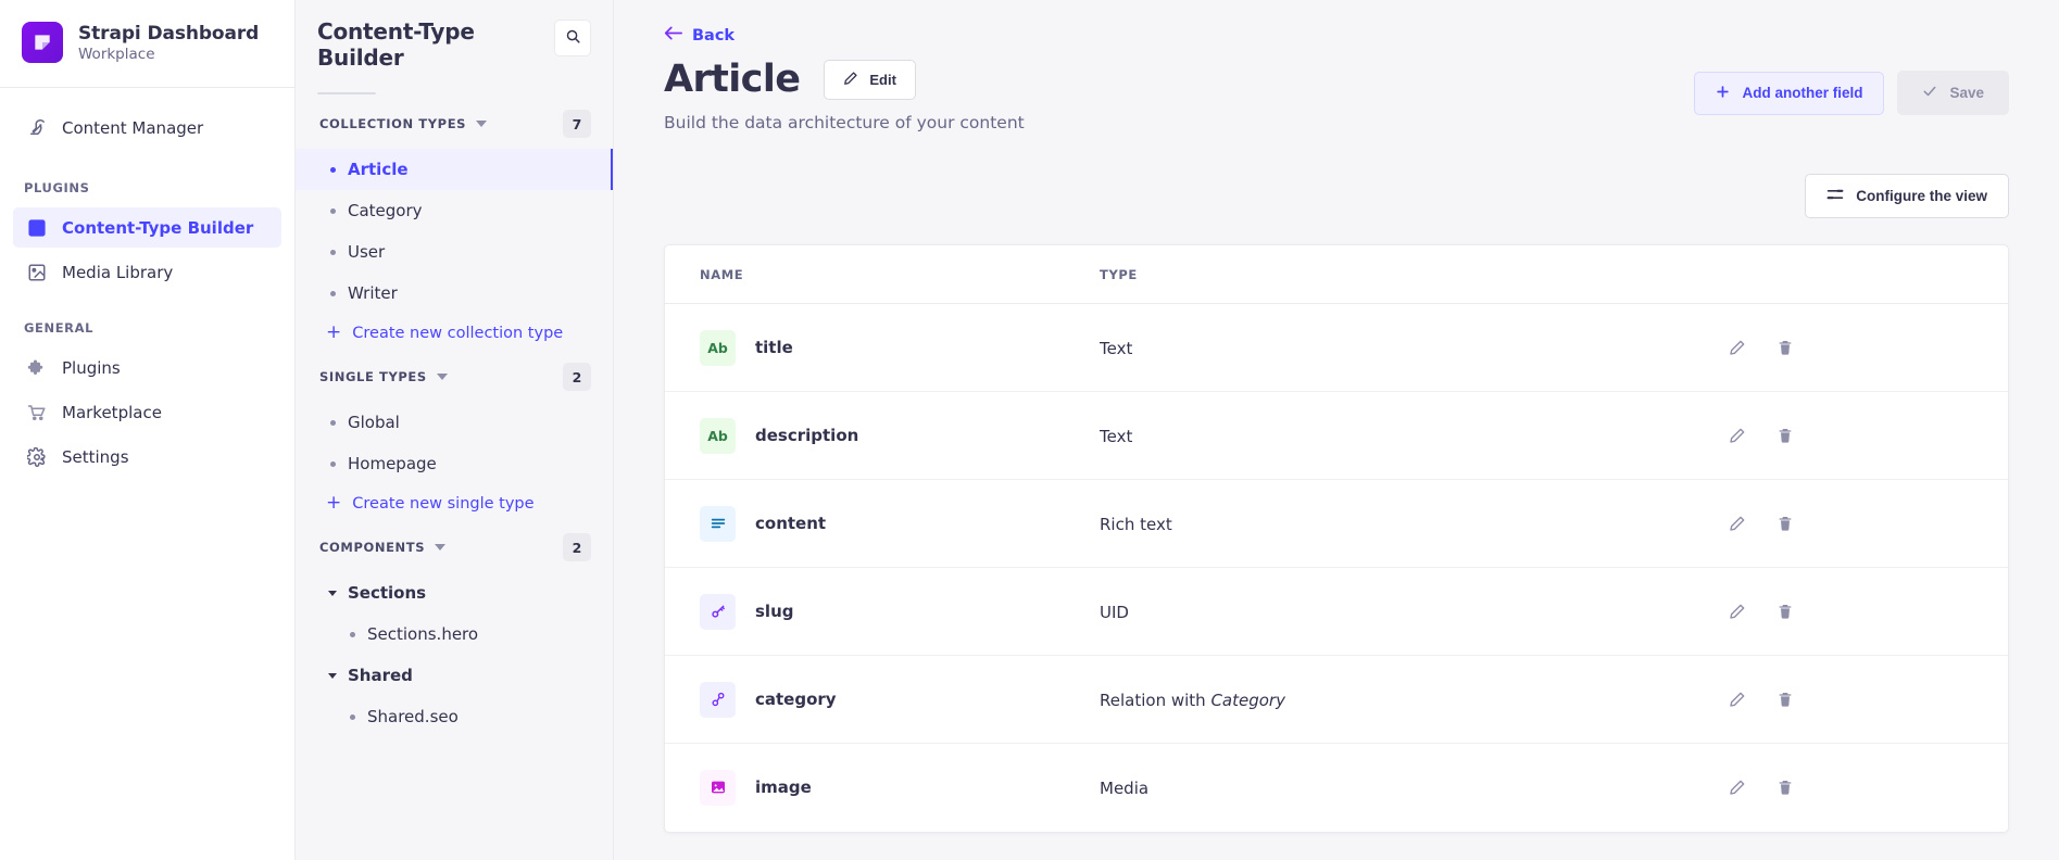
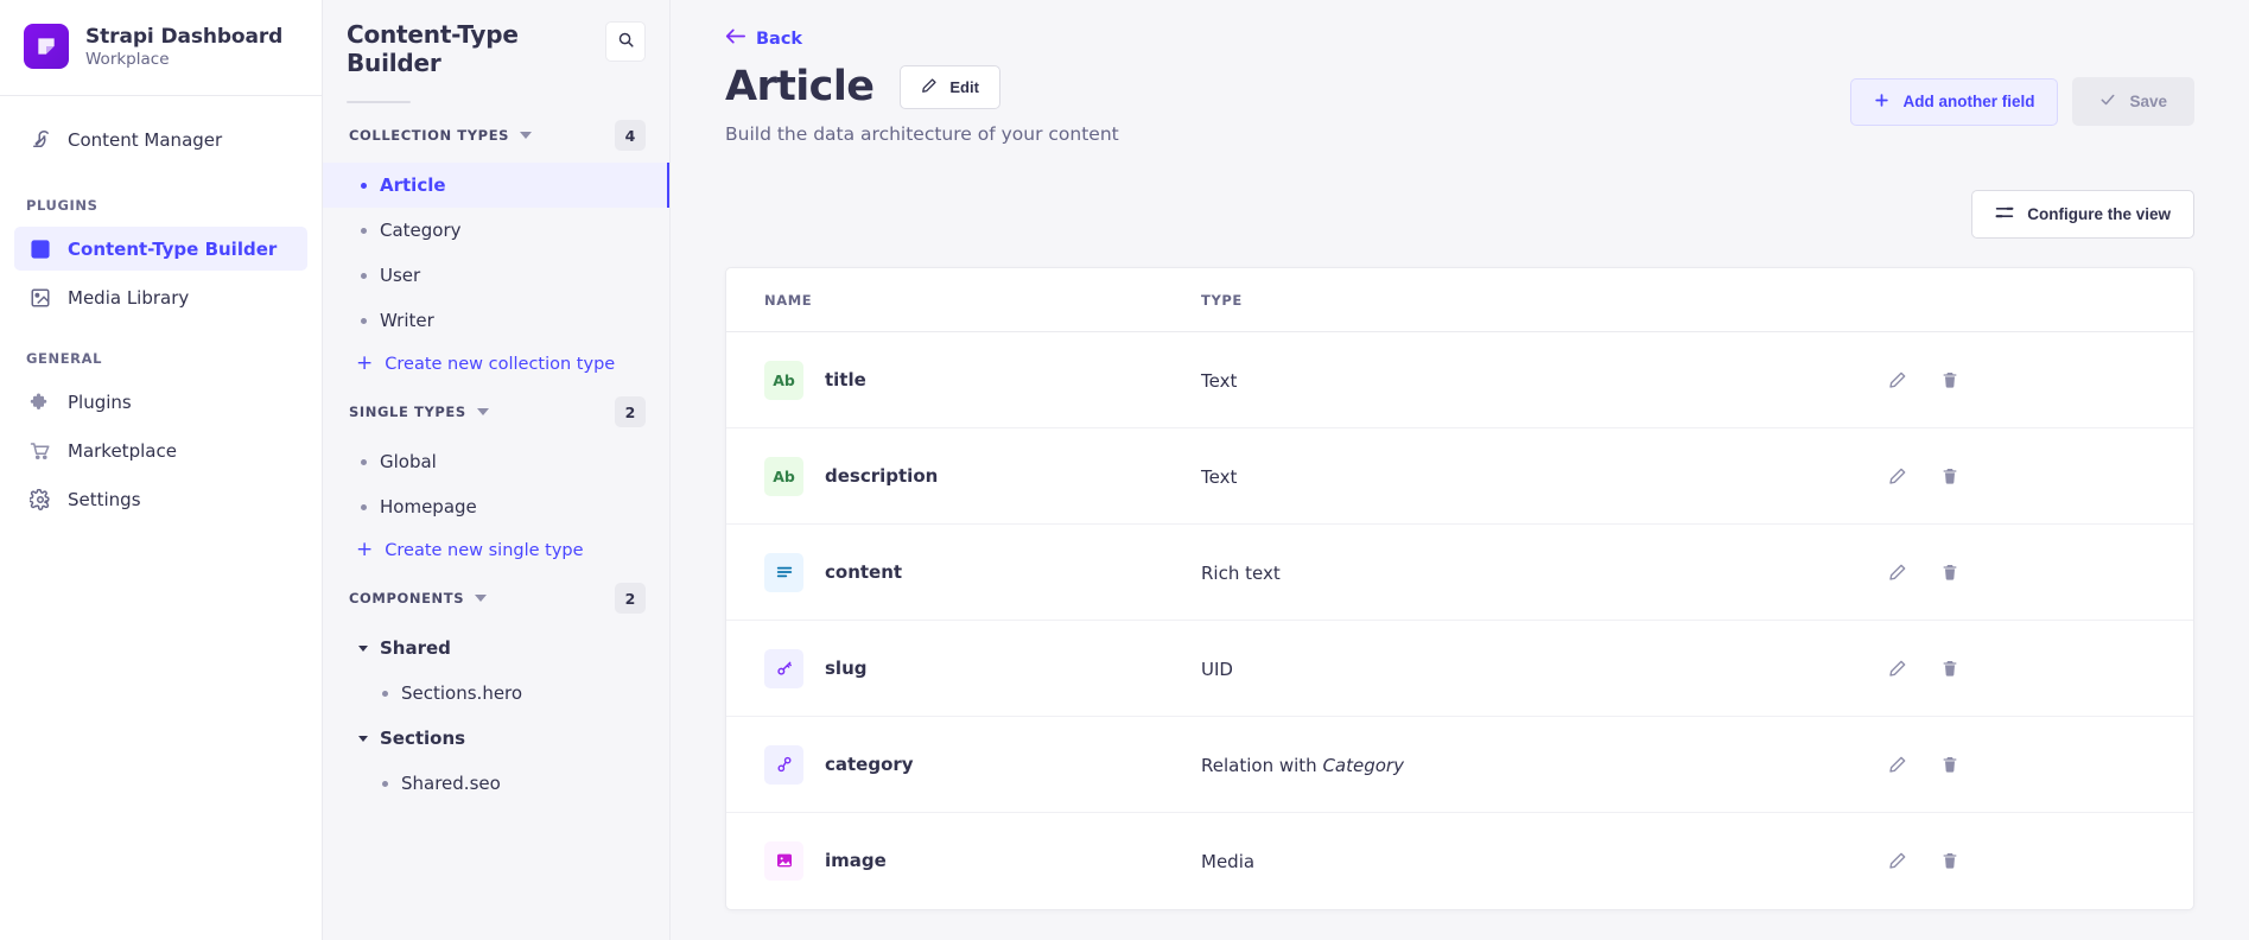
  Strapi Dashboard
  Workplace
  Content Manager
  PLUGINS
  Content-Type Builder
  Media Library
  GENERAL
  Plugins
  Marketplace
  Settings
  Content-Type Builder
  COLLECTION TYPES
- 7
+ 4
  Article
  Category
  User
  Writer
  +
  Create new collection type
  SINGLE TYPES
  2
  Global
  Homepage
  +
  Create new single type
  COMPONENTS
  2
- Sections
+ Shared
  Sections.hero
- Shared
+ Sections
  Shared.seo
  Back
  Article
  Edit
  Build the data architecture of your content
  Add another field
  Save
  Configure the view
  NAME	TYPE
  Ab title	Text
  Ab description	Text
  content	Rich text
  slug	UID
  category	Relation with Category
  image	Media
